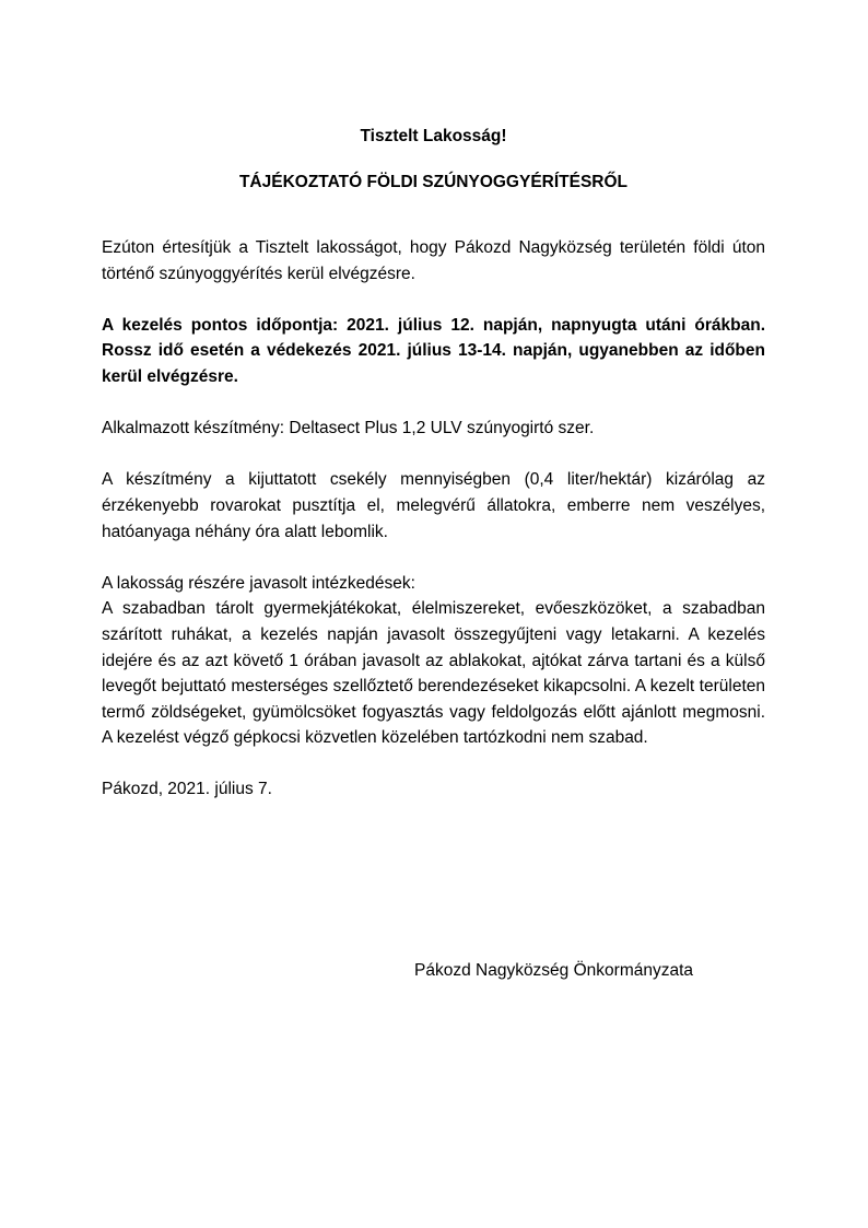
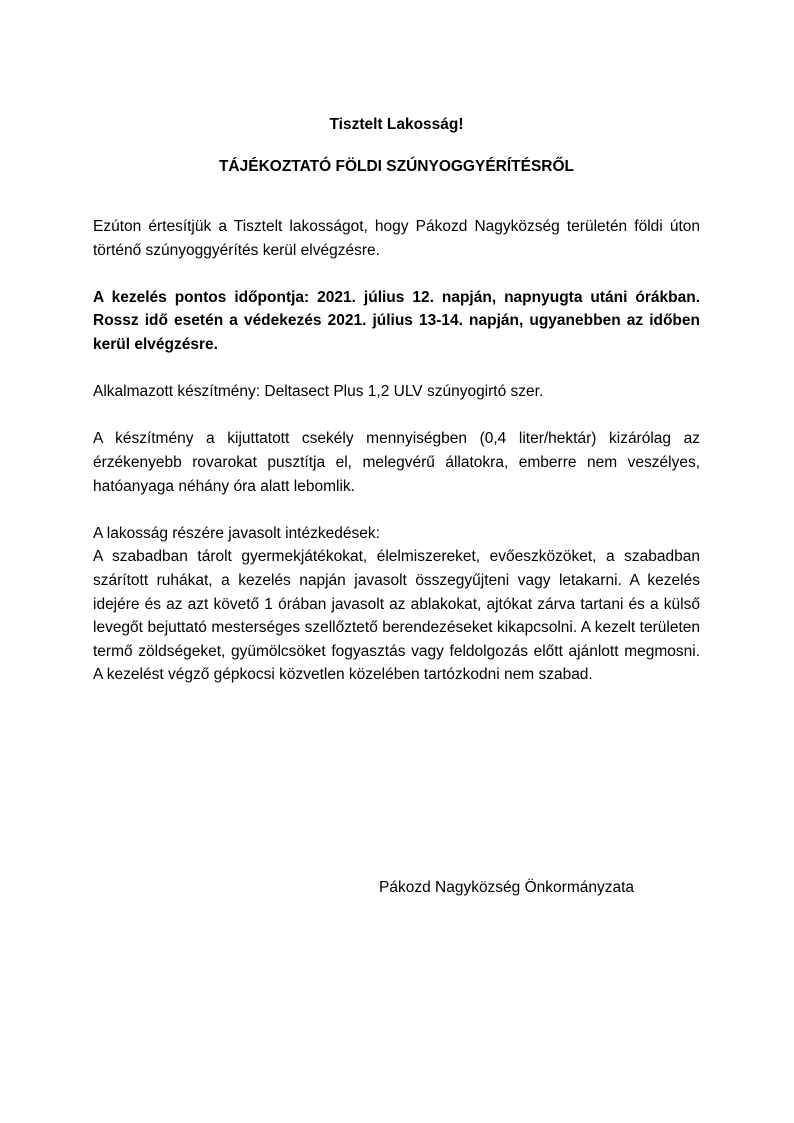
  Tisztelt Lakosság!
  TÁJÉKOZTATÓ FÖLDI SZÚNYOGGYÉRÍTÉSRŐL
  Ezúton értesítjük a Tisztelt lakosságot, hogy Pákozd Nagyközség területén földi úton történő szúnyoggyérítés kerül elvégzésre.
  A kezelés pontos időpontja: 2021. július 12. napján, napnyugta utáni órákban. Rossz idő esetén a védekezés 2021. július 13-14. napján, ugyanebben az időben kerül elvégzésre.
  Alkalmazott készítmény: Deltasect Plus 1,2 ULV szúnyogirtó szer.
  A készítmény a kijuttatott csekély mennyiségben (0,4 liter/hektár) kizárólag az érzékenyebb rovarokat pusztítja el, melegvérű állatokra, emberre nem veszélyes, hatóanyaga néhány óra alatt lebomlik.
  A lakosság részére javasolt intézkedések:
  A szabadban tárolt gyermekjátékokat, élelmiszereket, evőeszközöket, a szabadban szárított ruhákat, a kezelés napján javasolt összegyűjteni vagy letakarni. A kezelés idejére és az azt követő 1 órában javasolt az ablakokat, ajtókat zárva tartani és a külső levegőt bejuttató mesterséges szellőztető berendezéseket kikapcsolni. A kezelt területen termő zöldségeket, gyümölcsöket fogyasztás vagy feldolgozás előtt ajánlott megmosni. A kezelést végző gépkocsi közvetlen közelében tartózkodni nem szabad.
- Pákozd, 2021. július 7.
  Pákozd Nagyközség Önkormányzata
